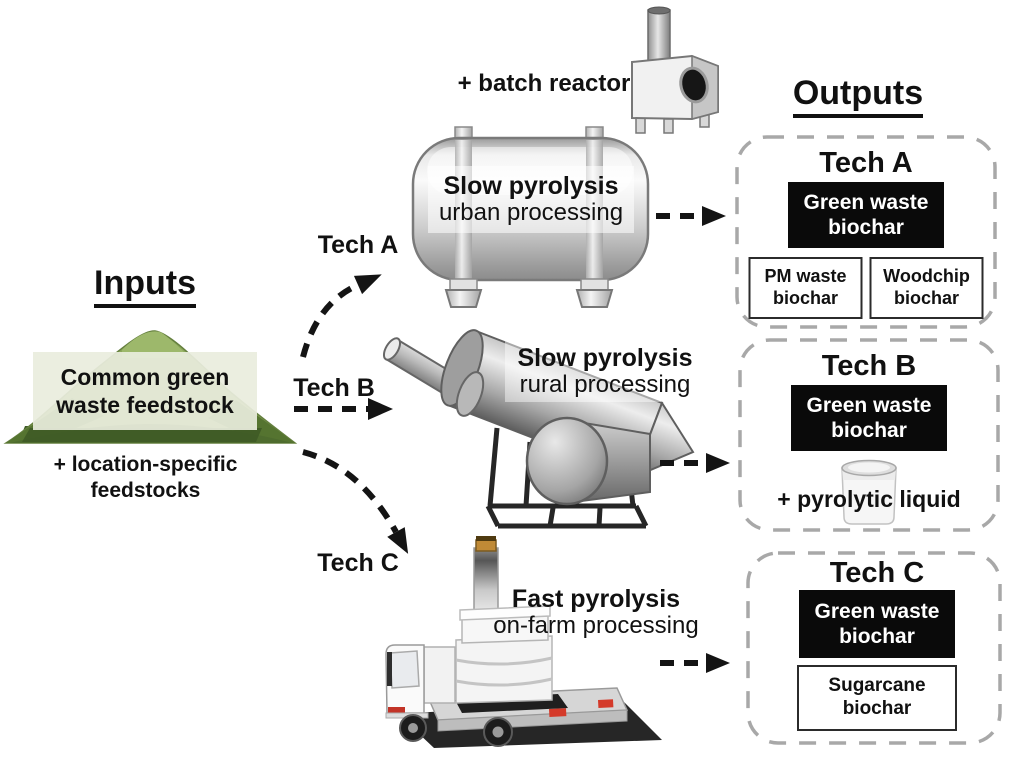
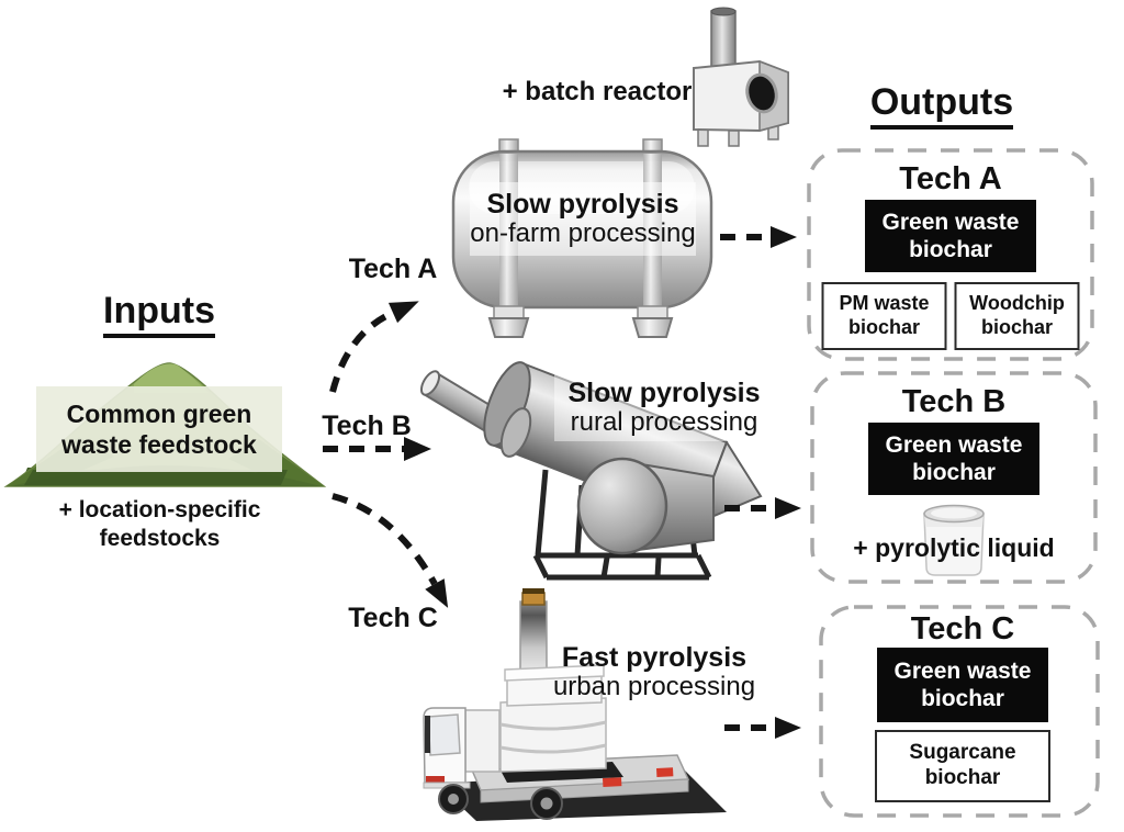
  Inputs
  Common green waste feedstock
  + location-specific feedstocks
  Tech A
  Tech B
  Tech C
  + batch reactor
  Slow pyrolysis
- urban processing
+ on-farm processing
  Slow pyrolysis
  rural processing
  Fast pyrolysis
- on-farm processing
+ urban processing
  Outputs
  Tech A
  Green waste biochar
  PM waste biochar
  Woodchip biochar
  Tech B
  Green waste biochar
  + pyrolytic liquid
  Tech C
  Green waste biochar
  Sugarcane biochar
